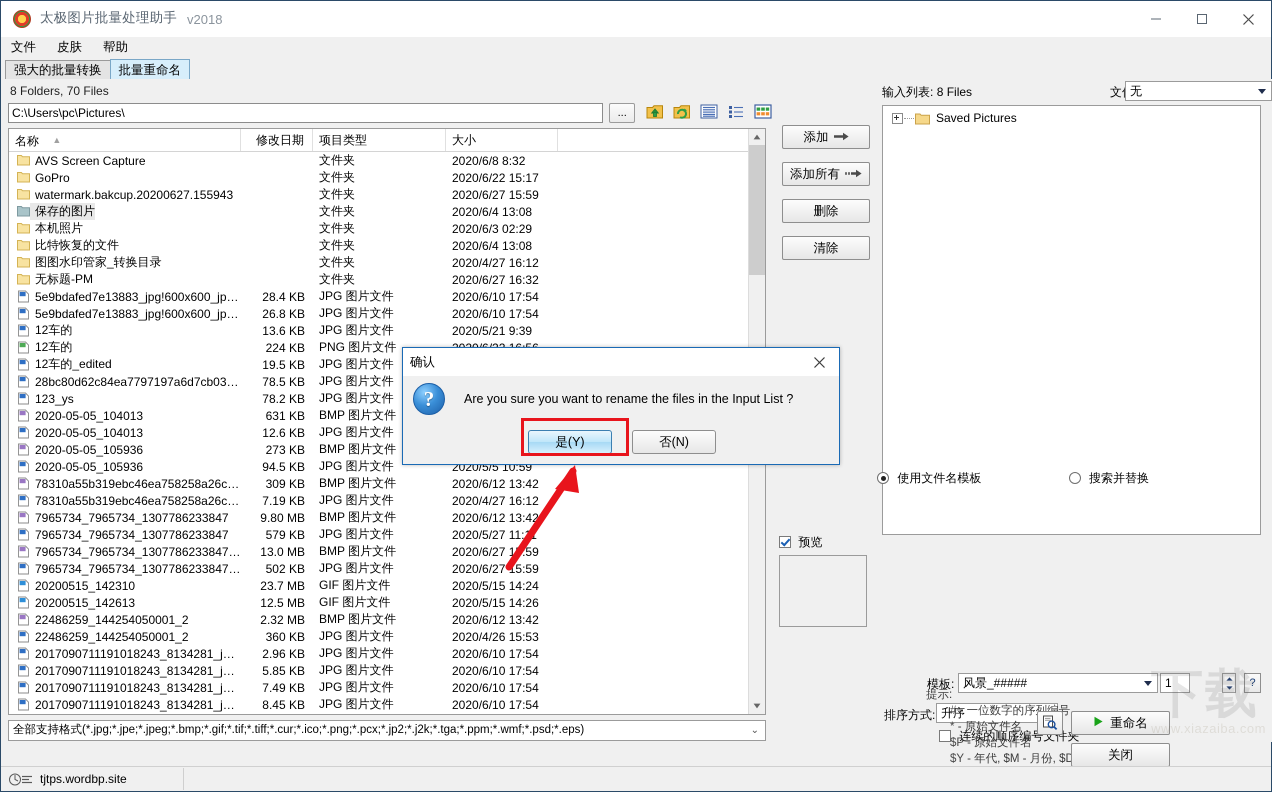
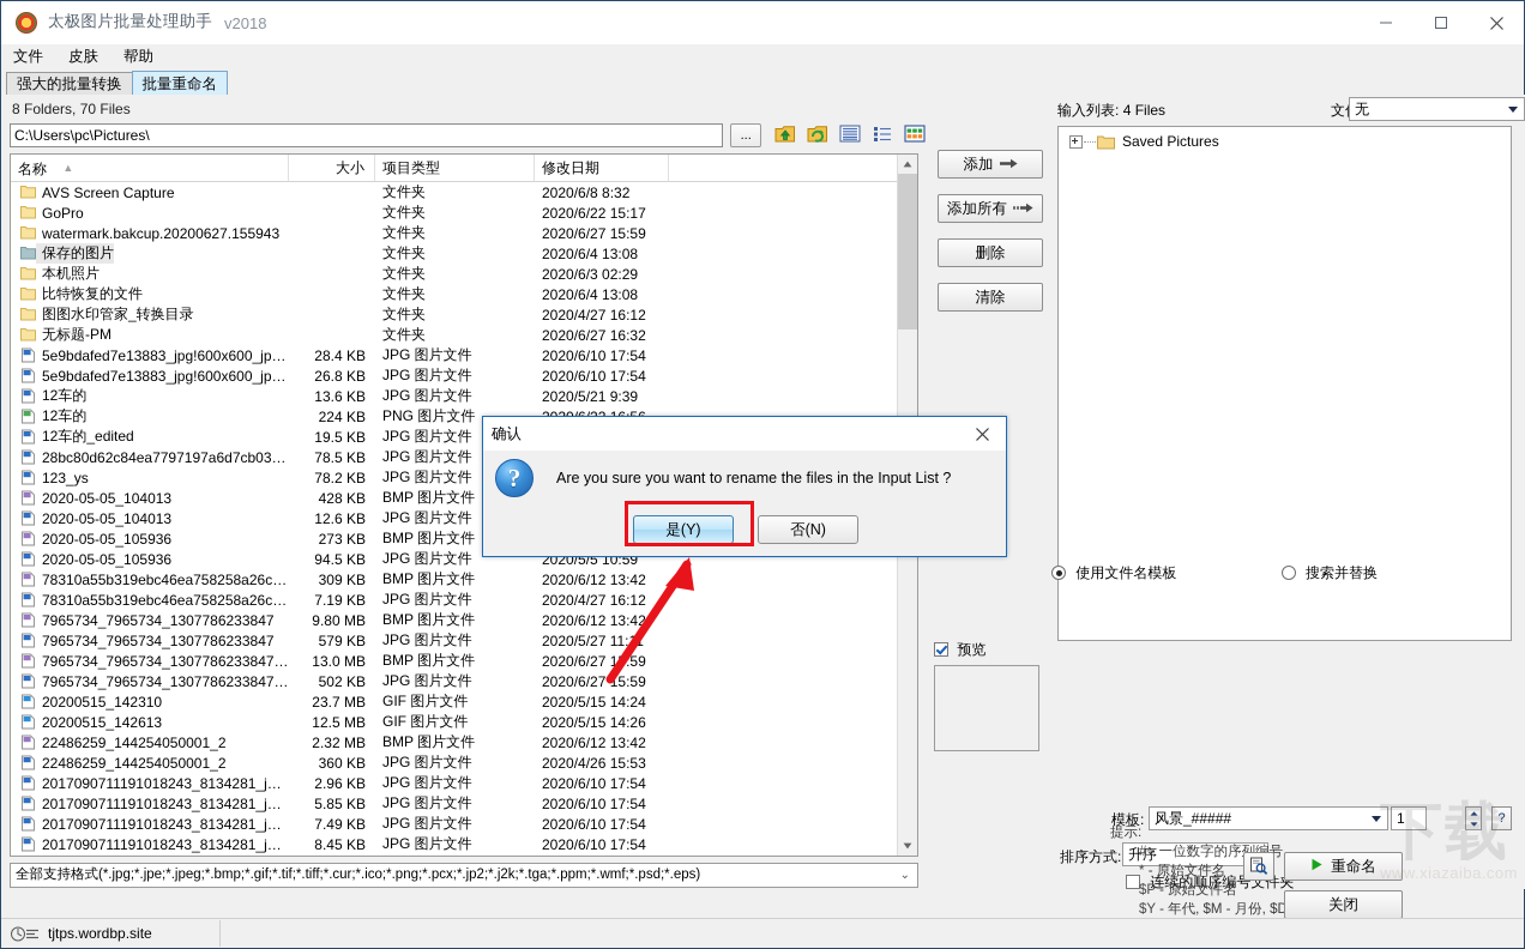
  太极图片批量处理助手
  v2018
  文件
  皮肤
  帮助
  强大的批量转换
  批量重命名
  8 Folders, 70 Files
  C:\Users\pc\Pictures\
  ...
  名称 ▲
- 修改日期
+ 大小
  项目类型
- 大小
+ 修改日期
  AVS Screen Capture
  文件夹
  2020/6/8 8:32
  GoPro
  文件夹
  2020/6/22 15:17
  watermark.bakcup.20200627.155943
  文件夹
  2020/6/27 15:59
  保存的图片
  文件夹
  2020/6/4 13:08
  本机照片
  文件夹
  2020/6/3 02:29
  比特恢复的文件
  文件夹
  2020/6/4 13:08
  图图水印管家_转换目录
  文件夹
  2020/4/27 16:12
  无标题-PM
  文件夹
  2020/6/27 16:32
  5e9bdafed7e13883_jpg!600x600_jpg_
  28.4 KB
  JPG 图片文件
  2020/6/10 17:54
  5e9bdafed7e13883_jpg!600x600_jpg_
  26.8 KB
  JPG 图片文件
  2020/6/10 17:54
  12车的
  13.6 KB
  JPG 图片文件
  2020/5/21 9:39
  12车的
  224 KB
  PNG 图片文件
  12车的_edited
  19.5 KB
  JPG 图片文件
  28bc80d62c84ea7797197a6d7cb0339
  78.5 KB
  JPG 图片文件
  123_ys
  78.2 KB
  JPG 图片文件
  2020-05-05_104013
- 631 KB
+ 428 KB
  BMP 图片文件
  2020-05-05_104013
  12.6 KB
  JPG 图片文件
  2020-05-05_105936
  273 KB
  BMP 图片文件
  2020-05-05_105936
  94.5 KB
  JPG 图片文件
  2020/5/5 10:59
  78310a55b319ebc46ea758258a26cff…
  309 KB
  BMP 图片文件
  2020/6/12 13:42
  78310a55b319ebc46ea758258a26cff…
  7.19 KB
  JPG 图片文件
  2020/4/27 16:12
  7965734_7965734_1307786233847
  9.80 MB
  BMP 图片文件
  2020/6/12 13:42
  7965734_7965734_1307786233847
  579 KB
  JPG 图片文件
  2020/5/27 11:
  7965734_7965734_1307786233847_
  13.0 MB
  BMP 图片文件
  2020/6/27 1:59
  7965734_7965734_1307786233847_
  502 KB
  JPG 图片文件
  2020/6/275:59
  20200515_142310
  23.7 MB
  GIF 图片文件
  2020/5/15 14:24
  20200515_142613
  12.5 MB
  GIF 图片文件
  2020/5/15 14:26
  22486259_144254050001_2
  2.32 MB
  BMP 图片文件
  2020/6/12 13:42
  22486259_144254050001_2
  360 KB
  JPG 图片文件
  2020/4/26 15:53
  2017090711191018243_8134281_jpg_
  2.96 KB
  JPG 图片文件
  2020/6/10 17:54
  2017090711191018243_8134281_jpg_
  5.85 KB
  JPG 图片文件
  2020/6/10 17:54
  2017090711191018243_8134281_jpg_
  7.49 KB
  JPG 图片文件
  2020/6/10 17:54
  2017090711191018243_8134281_jpg_
  8.45 KB
  JPG 图片文件
  2020/6/10 17:54
  全部支持格式(*.jpg;*.jpe;*.jpeg;*.bmp;*.gif;*.tif;*.tiff;*.cur;*.ico;*.png;*.pcx;*.jp2;*.j2k;*.tga;*.ppm;*.wmf;*.psd;*.eps)
  ⌄
- 输入列表: 8 Files
+ 输入列表: 4 Files
  无
  添加
  添加所有
  删除
  清除
  Saved Pictures
  预览
  使用文件名模板 搜索并替换
  模板:
  风景_#####
  1
  ?
  排序方式:
  升序
  连续的顺序编号文件夹
  提示:
  # - 一位数字的序号
  * - 原始文件名
  $P - 原始文件名
  $Y - 年代, $M - 月份, $D
  重命名
  关闭
  下载
  www.xiazaiba.com
  确认
  ?
  Are you sure you want to rename the files in the Input List ?
  是(Y)
  否(N)
  tjtps.wordbp.site
